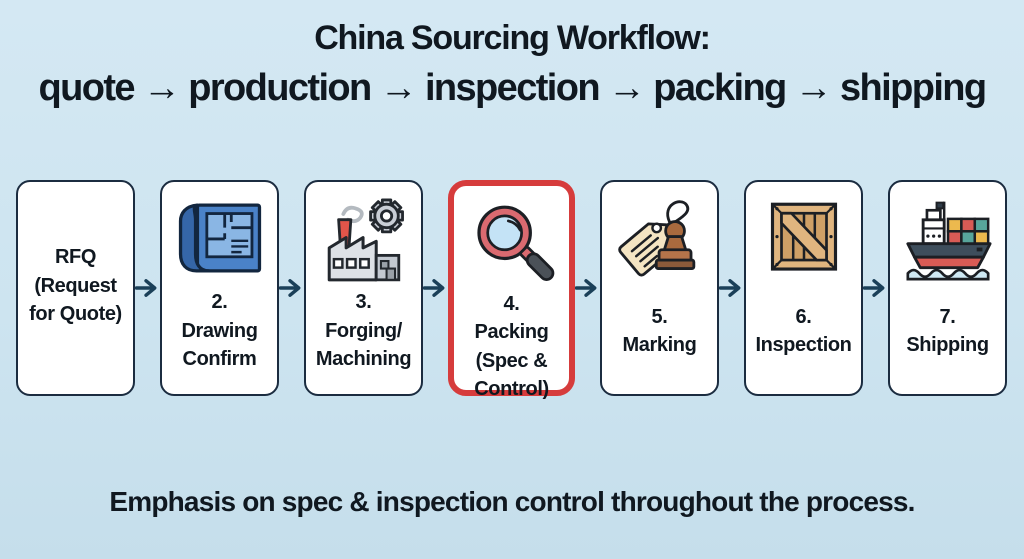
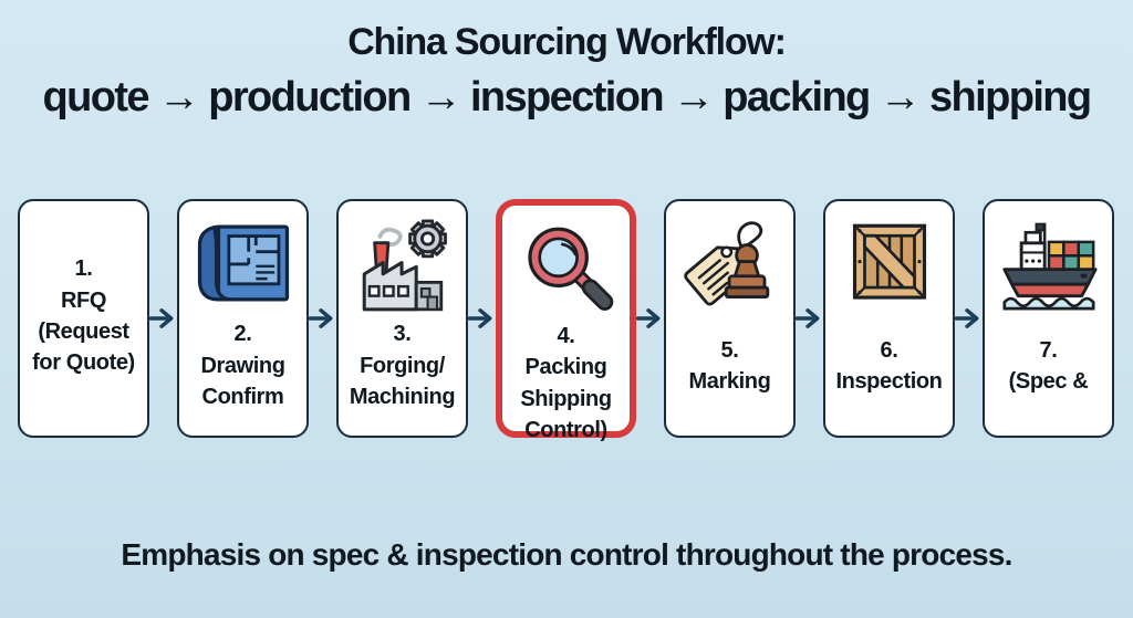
  China Sourcing Workflow:
  quote → production → inspection → packing → shipping
+ 1.
  RFQ
  (Request
  for Quote)
  2.
  Drawing
  Confirm
  3.
  Forging/
  Machining
  4.
  Packing
- (Spec &
+ Shipping
  Control)
  5.
  Marking
  6.
  Inspection
  7.
- Shipping
+ (Spec &
  Emphasis on spec & inspection control throughout the process.
